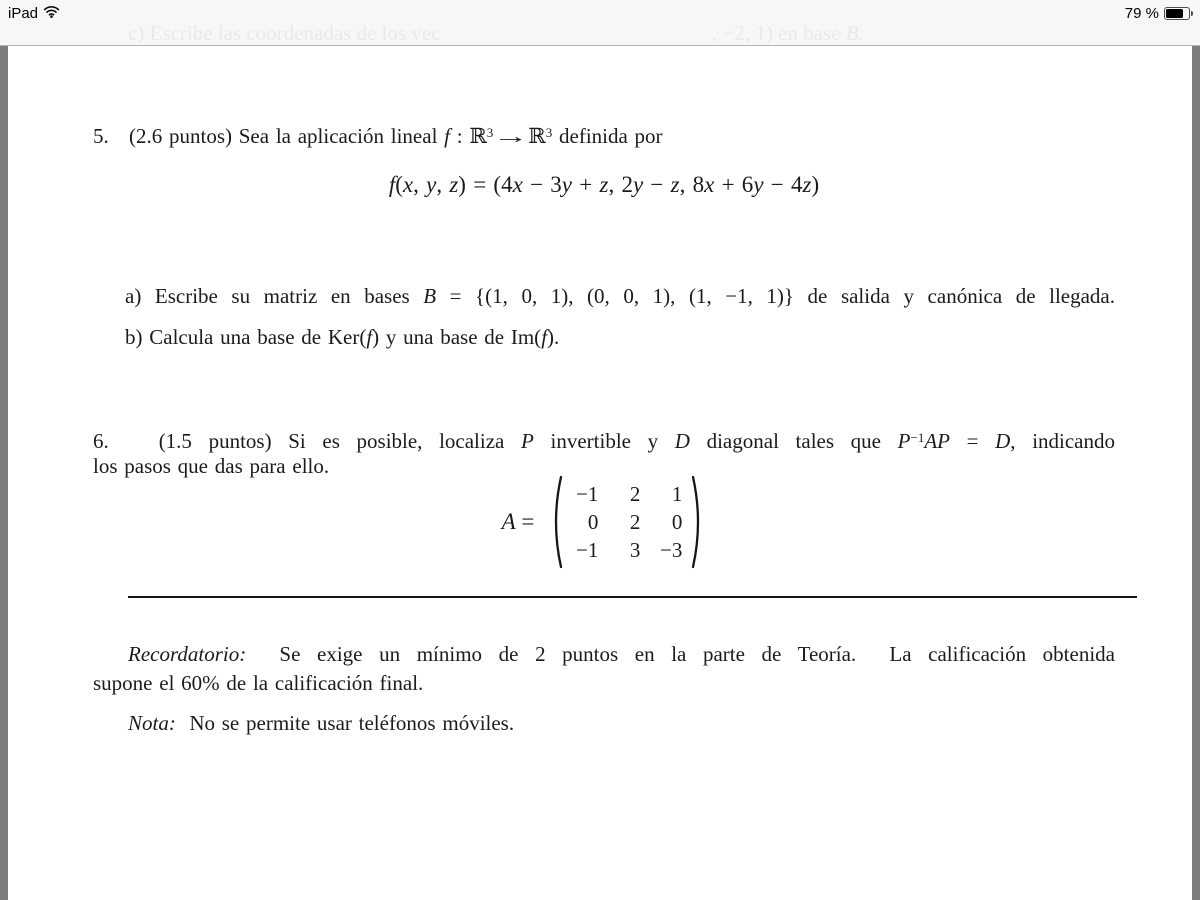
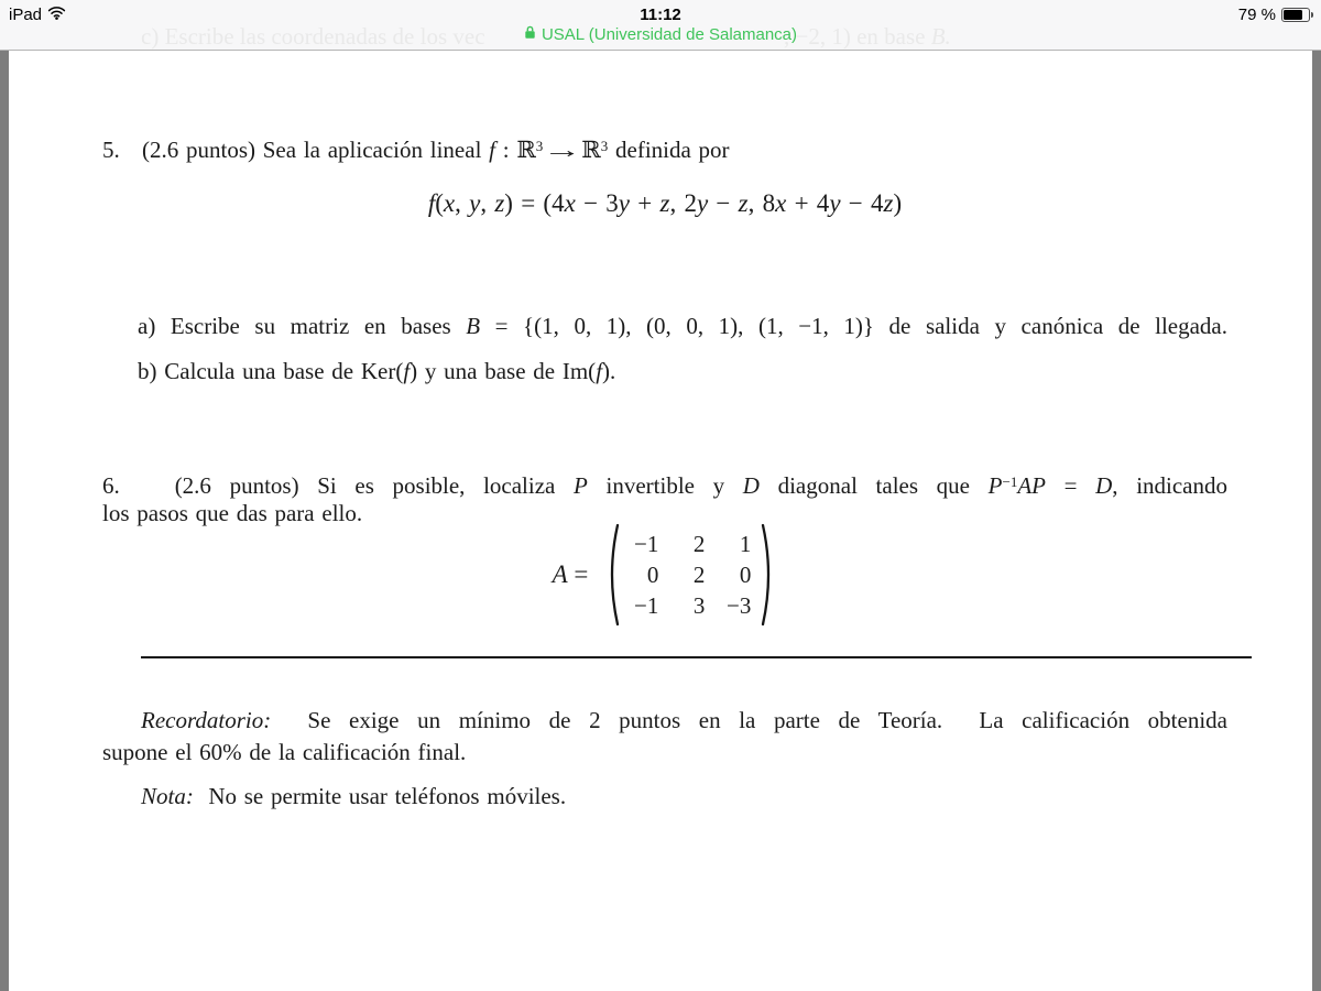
  c) Escribe las coordenadas de los vec
  , −2, 1) en base B.
  iPad
+ 11:12
+ USAL (Universidad de Salamanca)
  79 %
  5. (2.6 puntos) Sea la aplicación lineal f : ℝ3→ℝ3 definida por
- f(x, y, z) = (4x − 3y + z, 2y − z, 8x + 6y − 4z)
+ f(x, y, z) = (4x − 3y + z, 2y − z, 8x + 4y − 4z)
  a) Escribe su matriz en bases B = {(1, 0, 1), (0, 0, 1), (1, −1, 1)} de salida y canónica de llegada.
  b) Calcula una base de Ker(f) y una base de Im(f).
- 6. (1.5 puntos) Si es posible, localiza P invertible y D diagonal tales que P−1AP = D, indicando
+ 6. (2.6 puntos) Si es posible, localiza P invertible y D diagonal tales que P−1AP = D, indicando
  los pasos que das para ello.
  A =
  −1
  2
  1
  0
  2
  0
  −1
  3
  −3
  Recordatorio: Se exige un mínimo de 2 puntos en la parte de Teoría. La calificación obtenida
  supone el 60% de la calificación final.
  Nota: No se permite usar teléfonos móviles.
